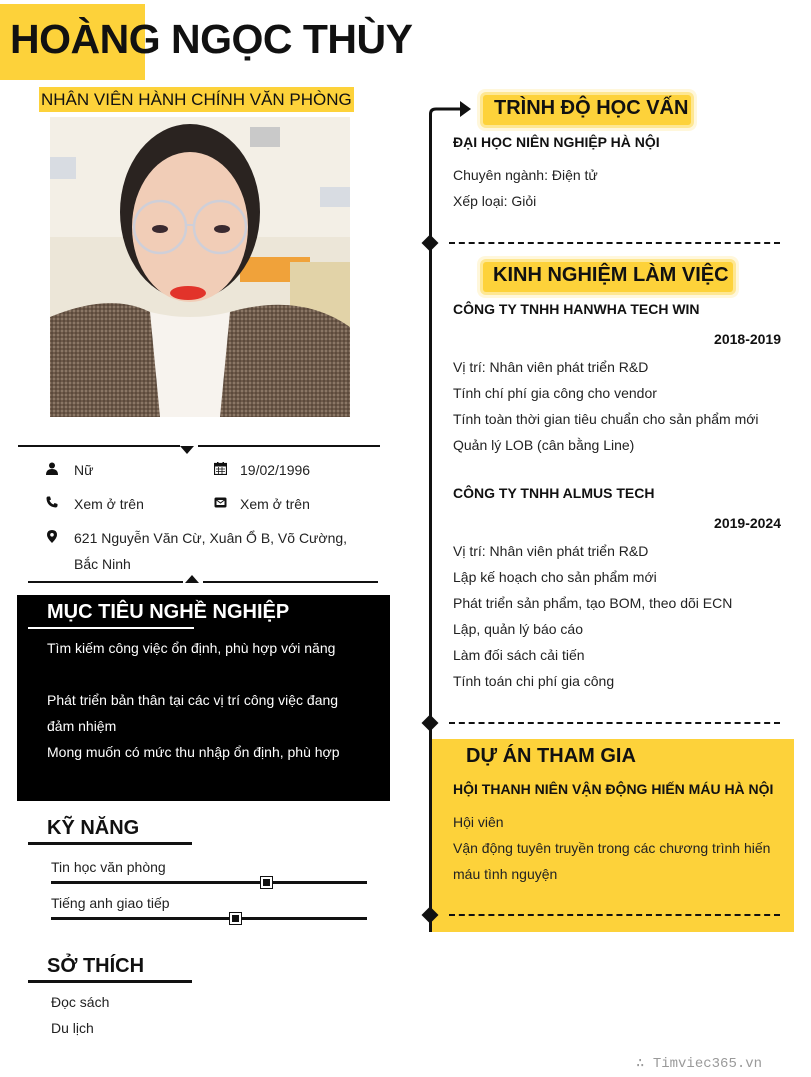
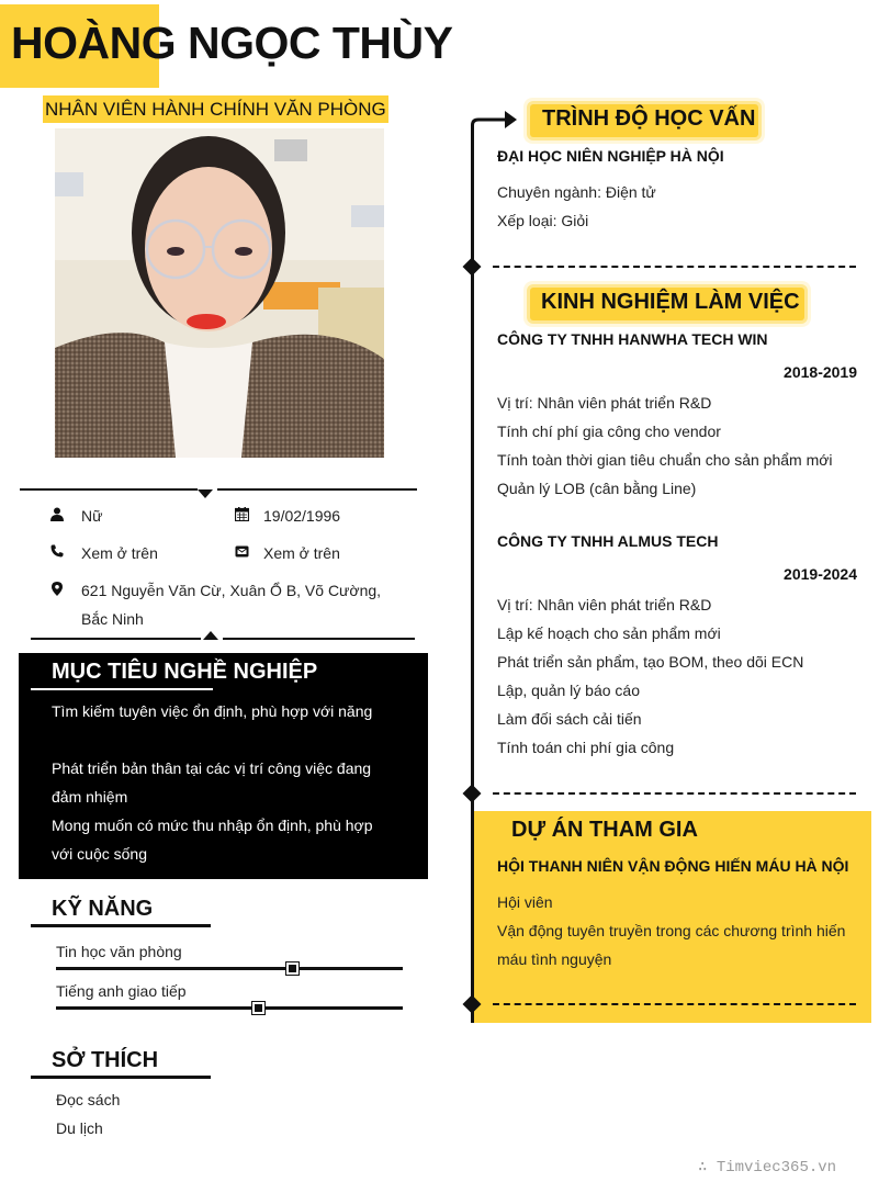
  HOÀNG NGỌC THÙY
  NHÂN VIÊN HÀNH CHÍNH VĂN PHÒNG
  Nữ
  19/02/1996
  Xem ở trên
  Xem ở trên
  621 Nguyễn Văn Cừ, Xuân Ổ B, Võ Cường,
  Bắc Ninh
  MỤC TIÊU NGHỀ NGHIỆP
- Tìm kiếm công việc ổn định, phù hợp với năng
+ Tìm kiếm tuyên việc ổn định, phù hợp với năng
  Phát triển bản thân tại các vị trí công việc đang
  đảm nhiệm
  Mong muốn có mức thu nhập ổn định, phù hợp
+ với cuộc sống
  KỸ NĂNG
  Tin học văn phòng
  Tiếng anh giao tiếp
  SỞ THÍCH
  Đọc sách
  Du lịch
  TRÌNH ĐỘ HỌC VẤN
  ĐẠI HỌC NIÊN NGHIỆP HÀ NỘI
  Chuyên ngành: Điện tử
  Xếp loại: Giỏi
  KINH NGHIỆM LÀM VIỆC
  CÔNG TY TNHH HANWHA TECH WIN
  2018-2019
  Vị trí: Nhân viên phát triển R&D
  Tính chí phí gia công cho vendor
  Tính toàn thời gian tiêu chuẩn cho sản phẩm mới
  Quản lý LOB (cân bằng Line)
  CÔNG TY TNHH ALMUS TECH
  2019-2024
  Vị trí: Nhân viên phát triển R&D
  Lập kế hoạch cho sản phẩm mới
  Phát triển sản phẩm, tạo BOM, theo dõi ECN
  Lập, quản lý báo cáo
  Làm đối sách cải tiến
  Tính toán chi phí gia công
  DỰ ÁN THAM GIA
  HỘI THANH NIÊN VẬN ĐỘNG HIẾN MÁU HÀ NỘI
  Hội viên
  Vận động tuyên truyền trong các chương trình hiến
  máu tình nguyện
  ∴ Timviec365.vn
